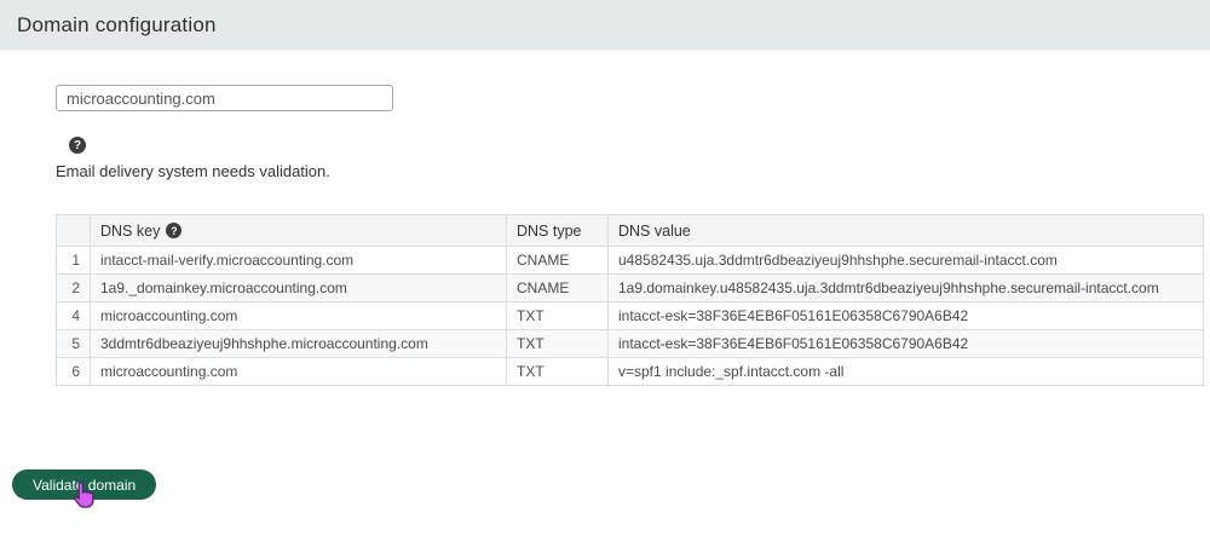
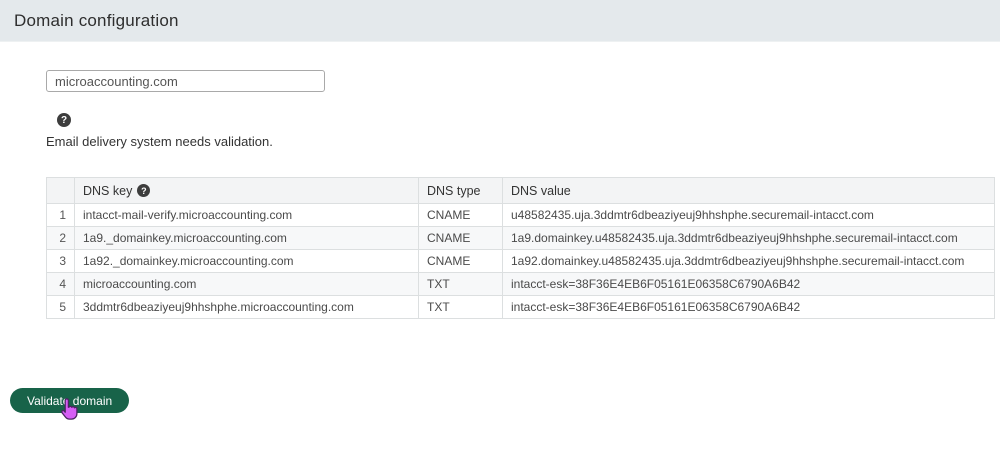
  Domain configuration
  microaccounting.com
  ?
  Email delivery system needs validation.
  	DNS key ?	DNS type	DNS value
  1	intacct-mail-verify.microaccounting.com	CNAME	u48582435.uja.3ddmtr6dbeaziyeuj9hhshphe.securemail-intacct.com
  2	1a9._domainkey.microaccounting.com	CNAME	1a9.domainkey.u48582435.uja.3ddmtr6dbeaziyeuj9hhshphe.securemail-intacct.com
+ 3	1a92._domainkey.microaccounting.com	CNAME	1a92.domainkey.u48582435.uja.3ddmtr6dbeaziyeuj9hhshphe.securemail-intacct.com
  4	microaccounting.com	TXT	intacct-esk=38F36E4EB6F05161E06358C6790A6B42
  5	3ddmtr6dbeaziyeuj9hhshphe.microaccounting.com	TXT	intacct-esk=38F36E4EB6F05161E06358C6790A6B42
- 6	microaccounting.com	TXT	v=spf1 include:_spf.intacct.com -all
  Validat domain
